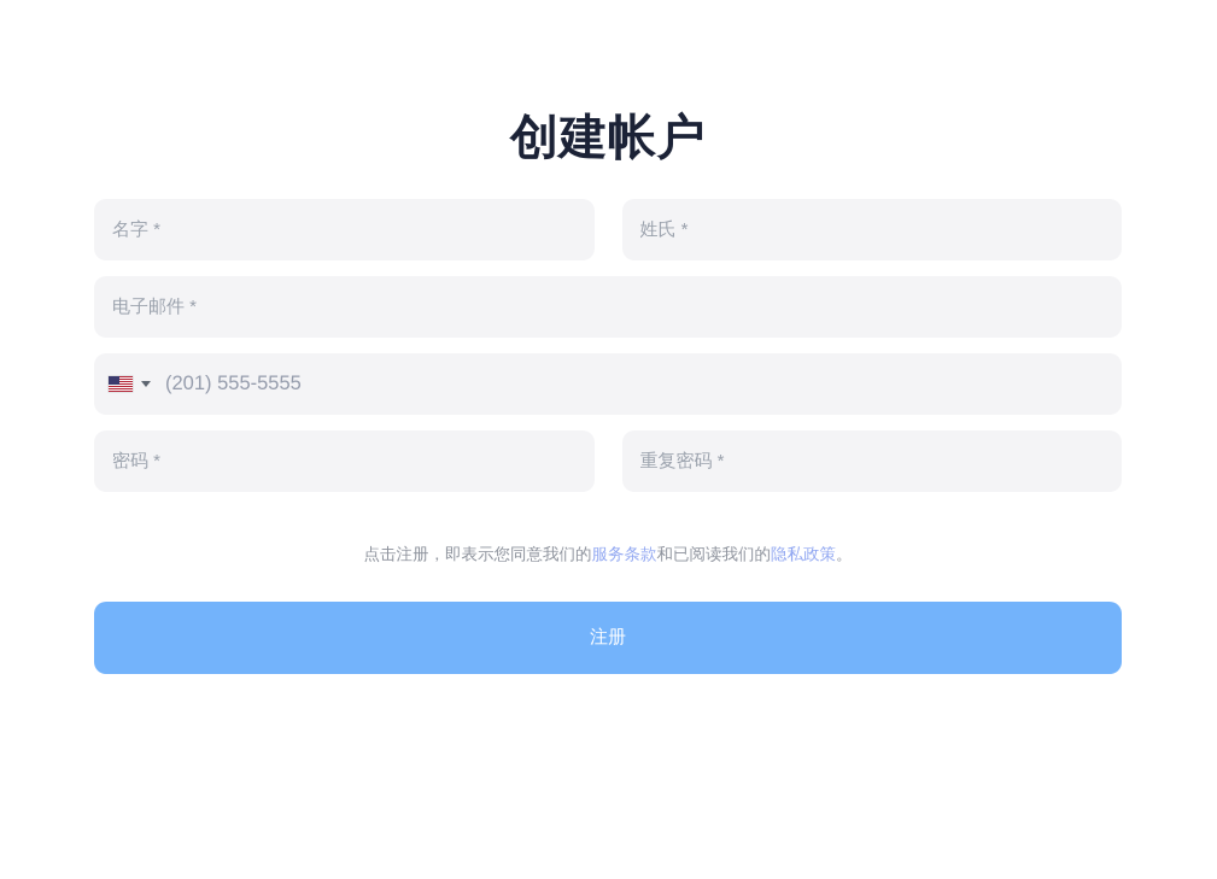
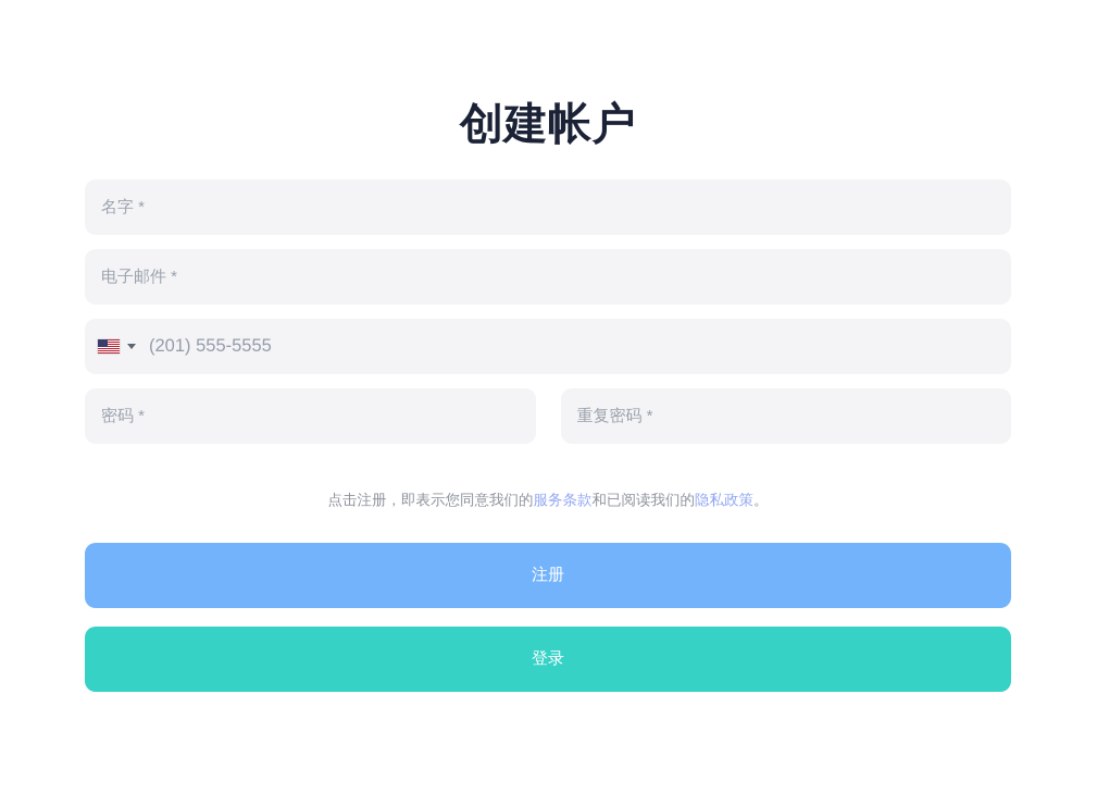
  创建帐户
  名字 *
- 姓氏 *
  电子邮件 *
  (201) 555-5555
  密码 *
  重复密码 *
  点击注册，即表示您同意我们的服务条款和已阅读我们的隐私政策。
  注册
+ 登录
